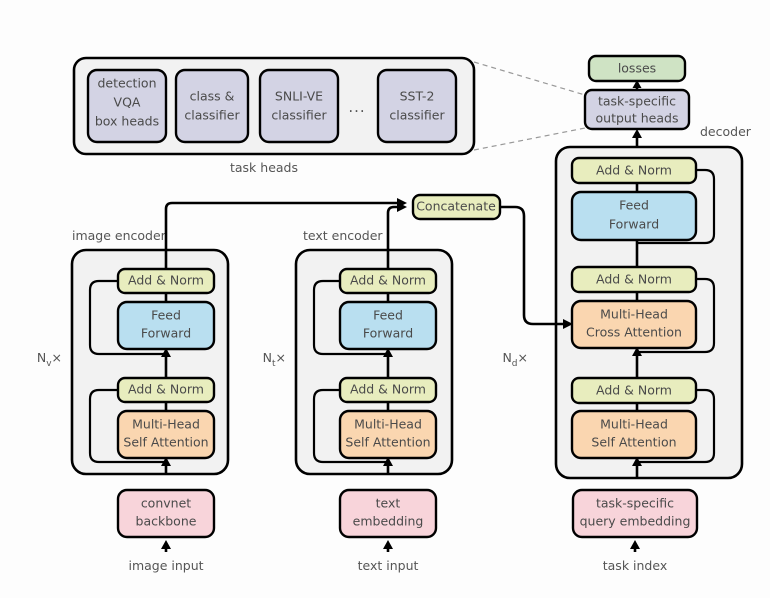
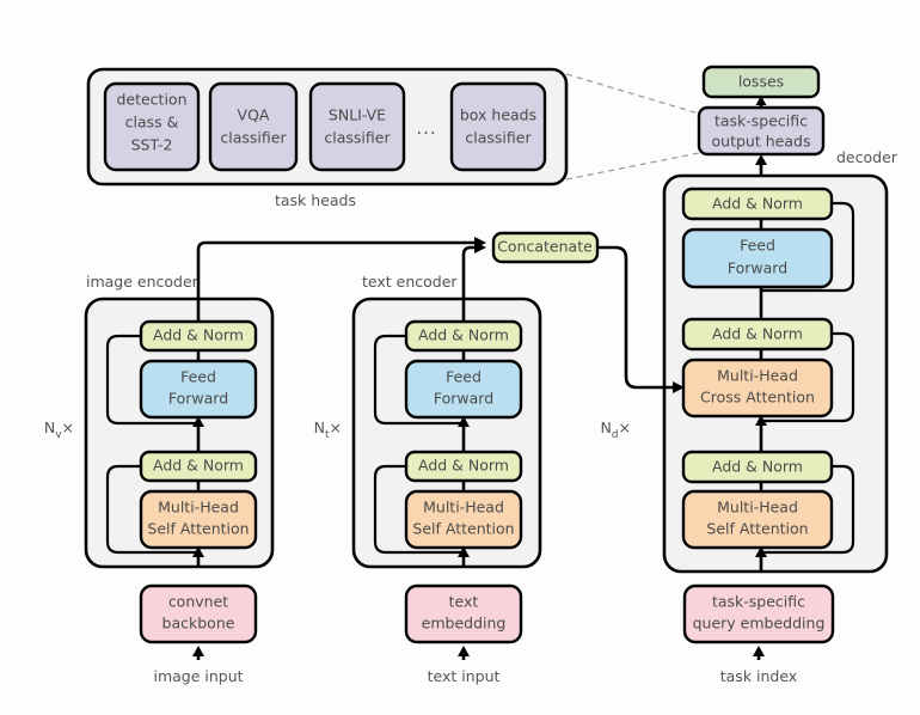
  detection
- VQA
+ class &
- box heads
+ SST-2
- class &
+ VQA
  classifier
  SNLI-VE
  classifier
  ...
- SST-2
+ box heads
  classifier
  task heads
  losses
  task-specific
  output heads
  decoder
  Nd ×
  Add & Norm
  Feed
  Forward
  Add & Norm
  Multi-Head
  Cross Attention
  Add & Norm
  Multi-Head
  Self Attention
  task-specific
  query embedding
  task index
  Concatenate
  image encoder
  Nv ×
  Add & Norm
  Feed
  Forward
  Add & Norm
  Multi-Head
  Self Attention
  convnet
  backbone
  image input
  text encoder
  Nt ×
  Add & Norm
  Feed
  Forward
  Add & Norm
  Multi-Head
  Self Attention
  text
  embedding
  text input
